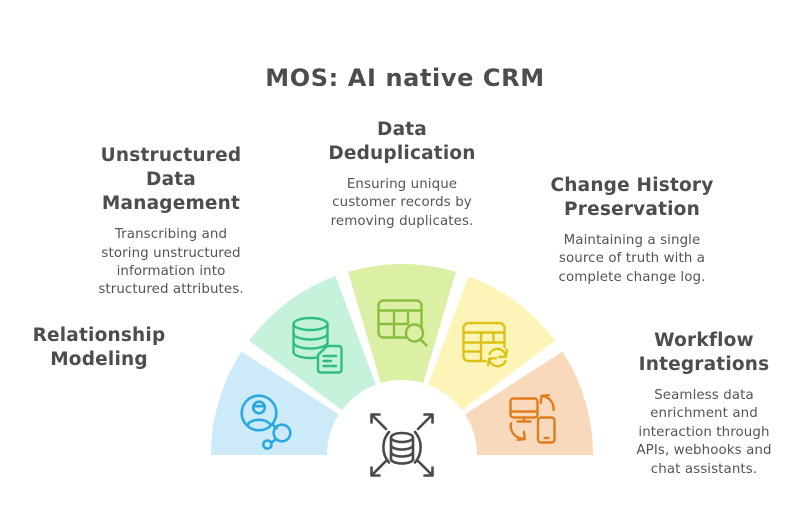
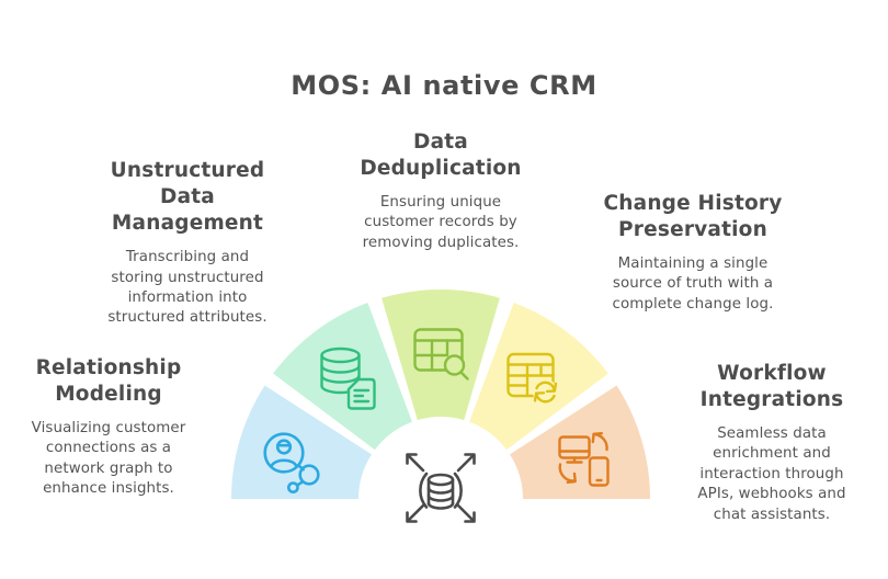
  MOS: AI native CRM
  Unstructured
  Data
  Management
  Transcribing and
  storing unstructured
  information into
  structured attributes.
  Data
  Deduplication
  Ensuring unique
  customer records by
  removing duplicates.
  Change History
  Preservation
  Maintaining a single
  source of truth with a
  complete change log.
  Relationship
  Modeling
+ Visualizing customer
+ connections as a
+ network graph to
+ enhance insights.
  Workflow
  Integrations
  Seamless data
  enrichment and
  interaction through
  APIs, webhooks and
  chat assistants.
